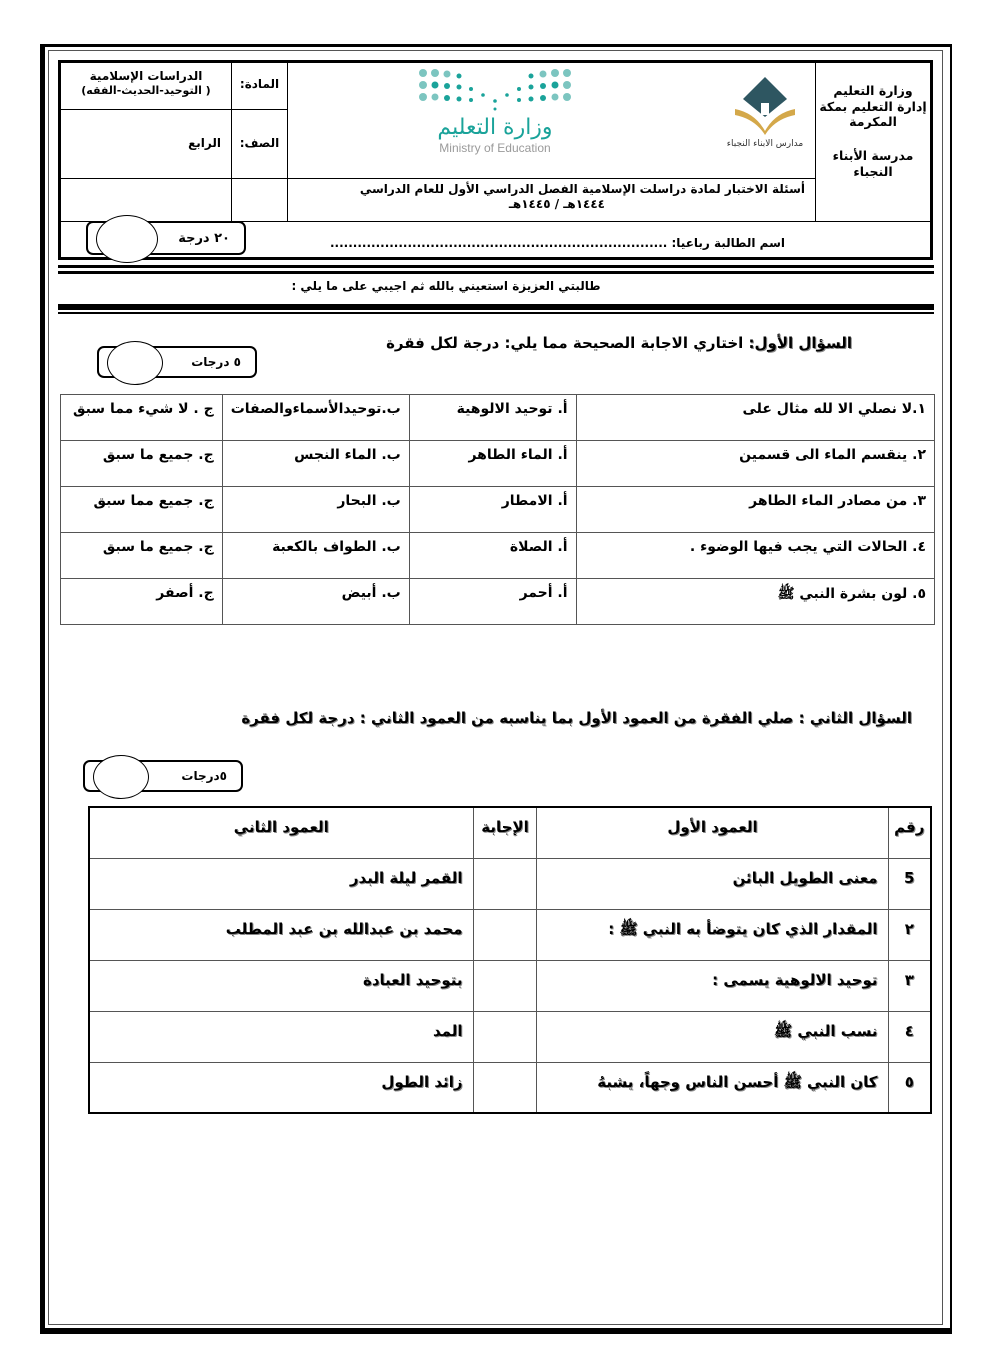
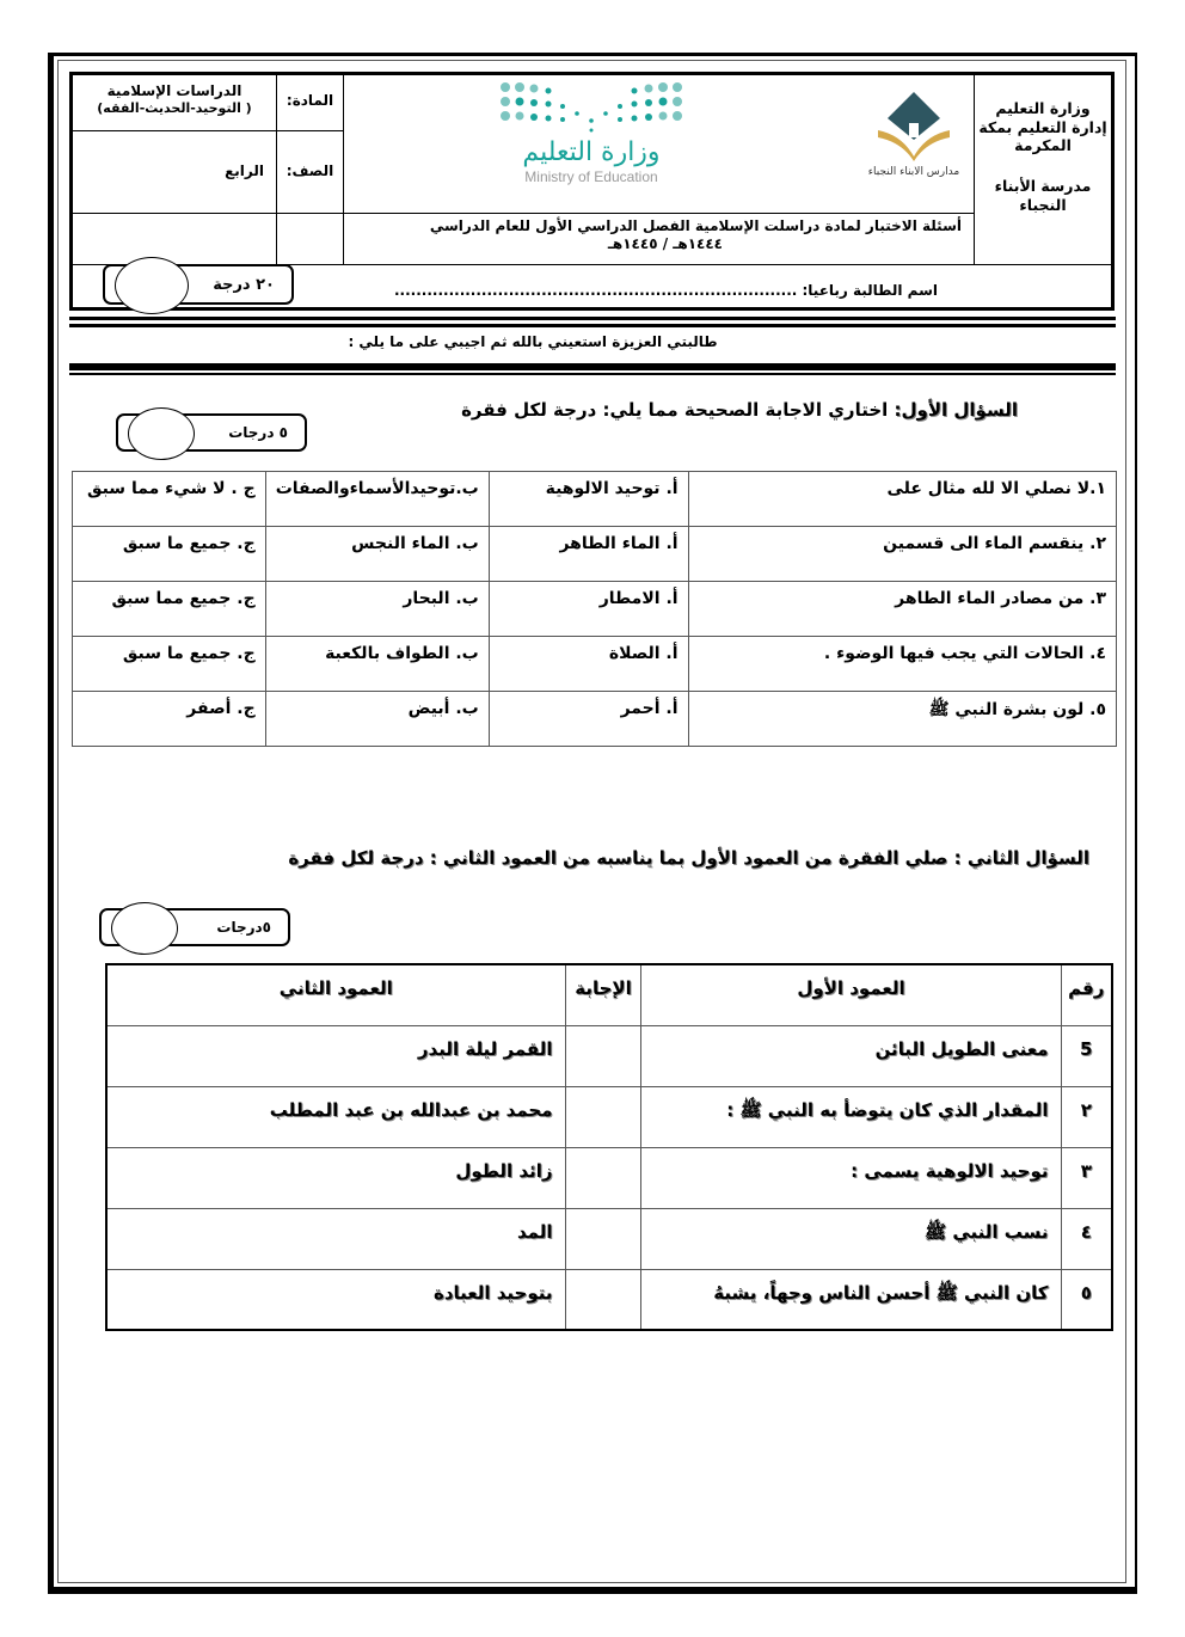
  وزارة التعليم
  إدارة التعليم بمكة
  المكرمة
  مدرسة الأبناء
  النجباء
  مدارس الابناء النجباء
  وزارة التعليم
  Ministry of Education
  أسئلة الاختبار لمادة دراسلت الإسلامية الفصل الدراسي الأول للعام الدراسي
  ١٤٤٤هـ / ١٤٤٥هـ
  المادة:
  الدراسات الإسلامية
  ( التوحيد-الحديث-الفقه)
  الصف:
  الرابع
  اسم الطالبة رباعيا: ..........................................................................
  ٢٠ درجة
  طالبتي العزيزة استعيني بالله ثم اجيبي على ما يلي :
  السؤال الأول: اختاري الاجابة الصحيحة مما يلي: درجة لكل فقرة
  ٥ درجات
  ١.لا نصلي الا لله مثال على	أ. توحيد الالوهية	ب.توحيدالأسماءوالصفات	ج . لا شيء مما سبق
  ٢. ينقسم الماء الى قسمين	أ. الماء الطاهر	ب. الماء النجس	ج. جميع ما سبق
  ٣. من مصادر الماء الطاهر	أ. الامطار	ب. البحار	ج. جميع مما سبق
  ٤. الحالات التي يجب فيها الوضوء .	أ. الصلاة	ب. الطواف بالكعبة	ج. جميع ما سبق
  ٥. لون بشرة النبي ﷺ	أ. أحمر	ب. أبيض	ج. أصفر
  السؤال الثاني : صلي الفقرة من العمود الأول بما يناسبه من العمود الثاني : درجة لكل فقرة
  ٥درجات
  رقم	العمود الأول	الإجابة	العمود الثاني
  5	معنى الطويل البائن		القمر ليلة البدر
  ٢	المقدار الذي كان يتوضأ به النبي ﷺ :		محمد بن عبدالله بن عبد المطلب
- ٣	توحيد الالوهية يسمى :		بتوحيد العبادة
+ ٣	توحيد الالوهية يسمى :		زائد الطول
  ٤	نسب النبي ﷺ		المد
- ٥	كان النبي ﷺ أحسن الناس وجهاً، يشبهُ		زائد الطول
+ ٥	كان النبي ﷺ أحسن الناس وجهاً، يشبهُ		بتوحيد العبادة
